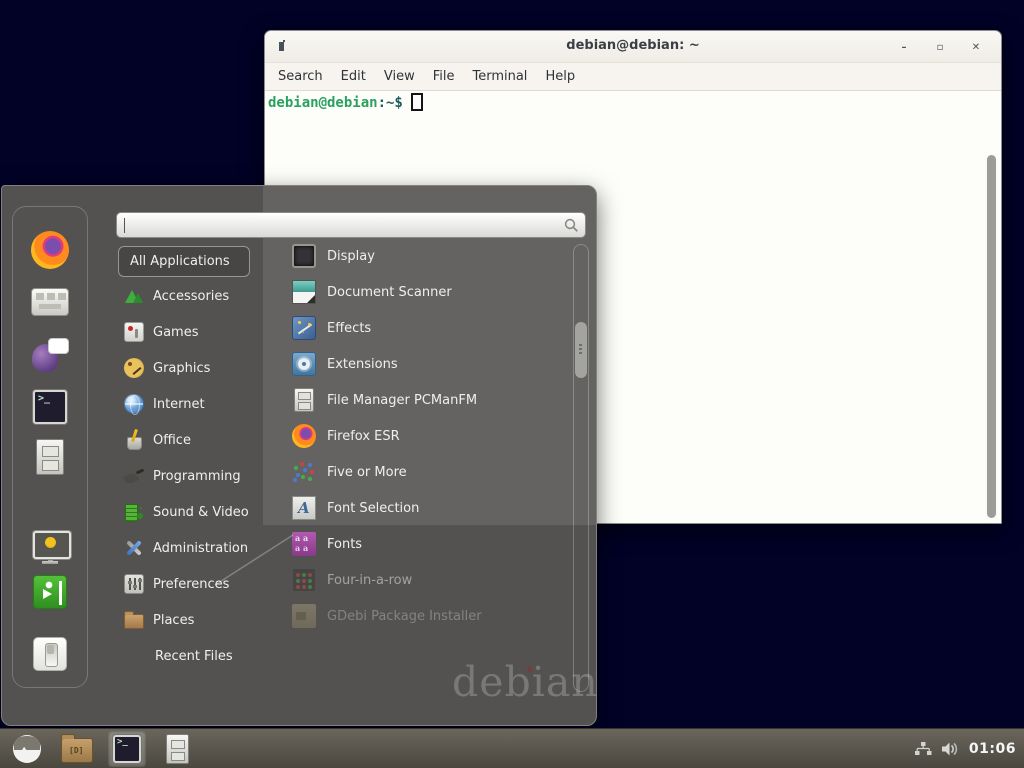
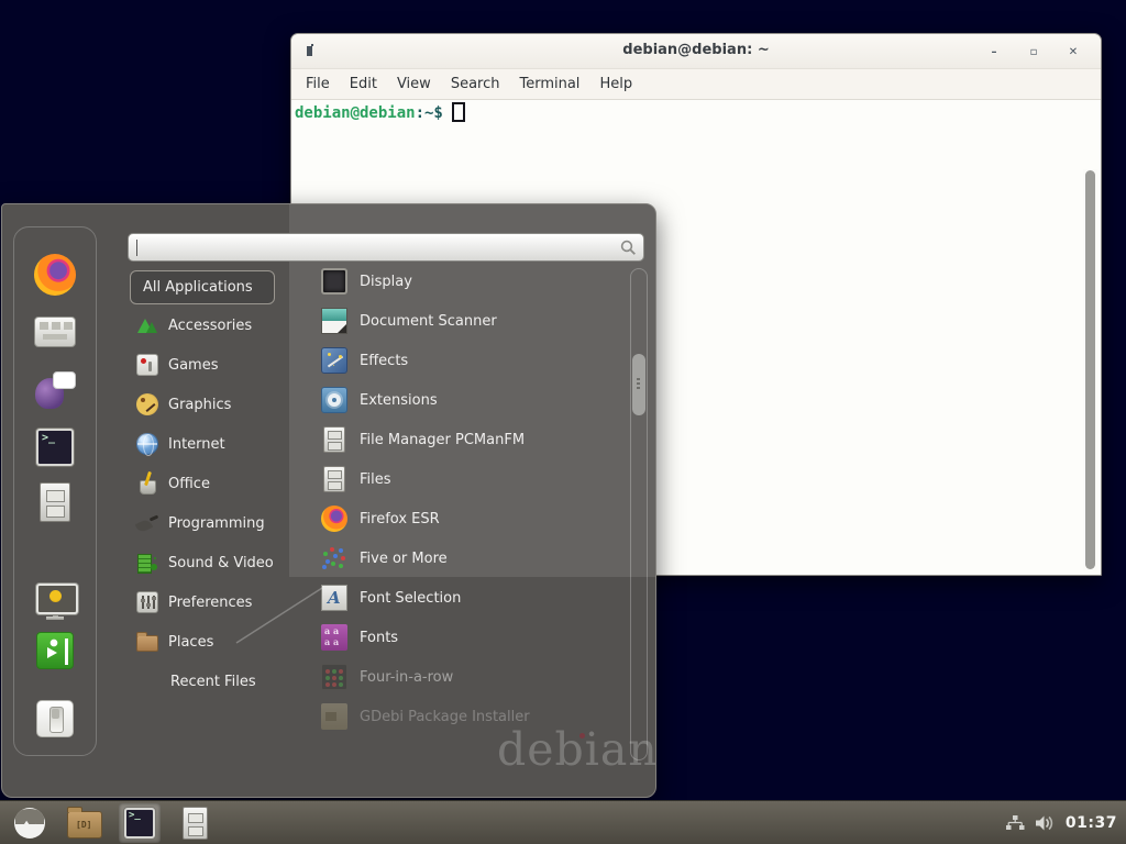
  debian@debian: ~
  –
  ▫
  ✕
- Search
+ File
  Edit
  View
- File
+ Search
  Terminal
  Help
  debian@debian:~$
  debian
  All Applications
  Accessories
  Games
  Graphics
  Internet
  Office
  Programming
  Sound & Video
- Administration
  Preferences
  Places
  Recent Files
  Display
  Document Scanner
  Effects
  Extensions
  File Manager PCManFM
+ Files
  Firefox ESR
  Five or More
  Font Selection
  Fonts
  Four-in-a-row
  GDebi Package Installer
- 01:06
+ 01:37
